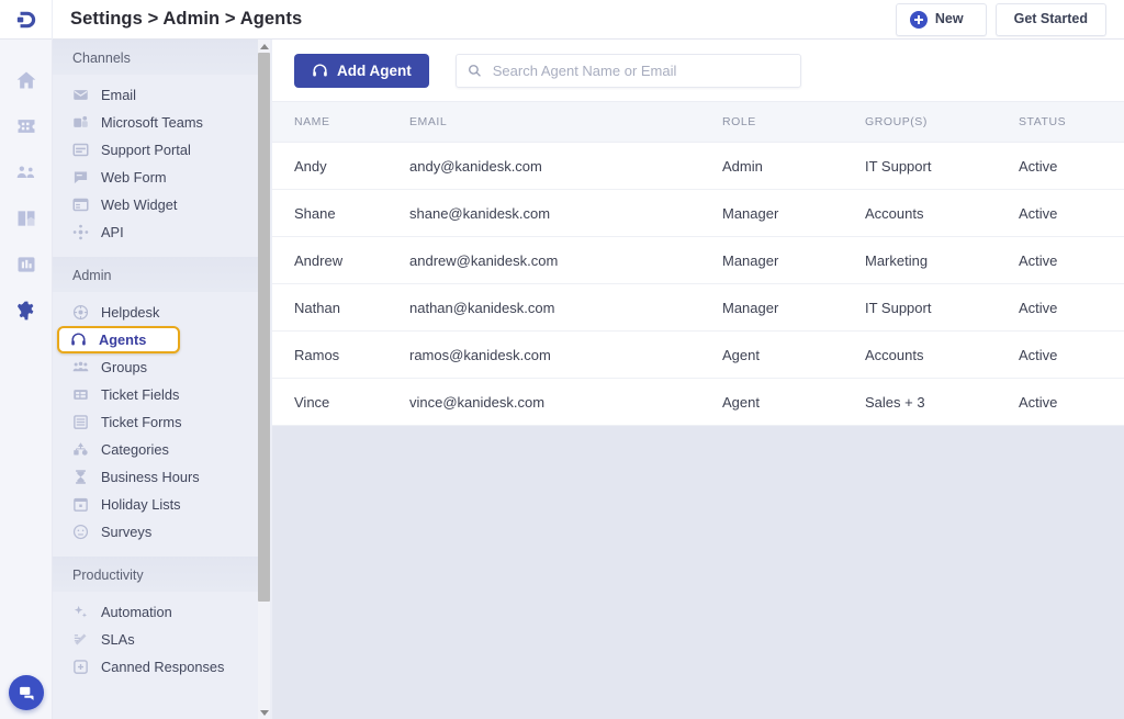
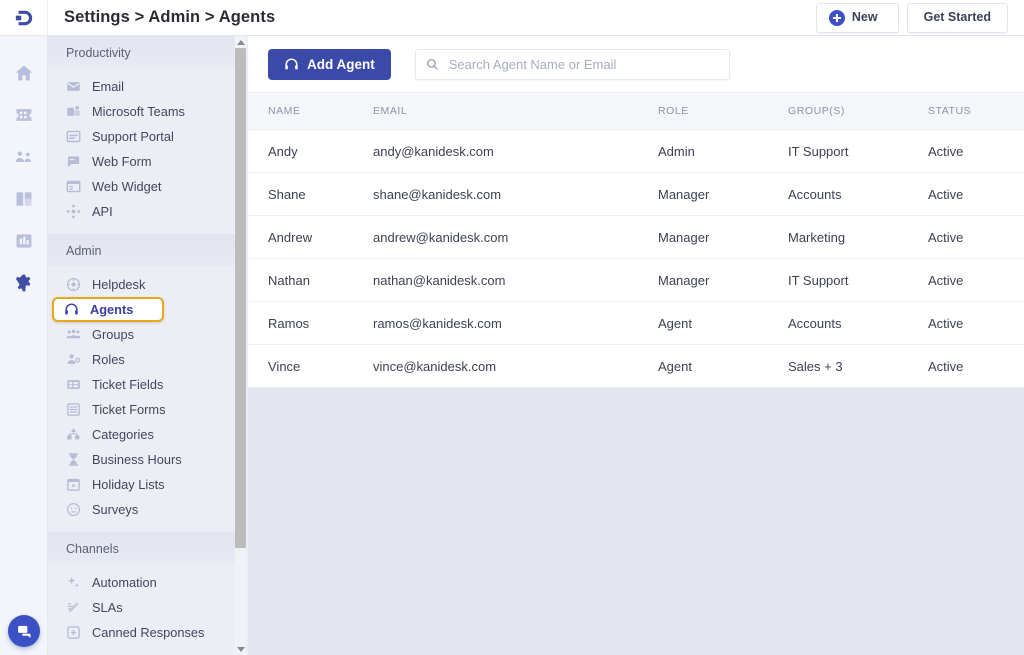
  Settings > Admin > Agents
  New
  Get Started
- Channels
+ Productivity
  Email
  Microsoft Teams
  Support Portal
  Web Form
  Web Widget
  API
  Admin
  Helpdesk
  Agents
  Groups
+ Roles
  Ticket Fields
  Ticket Forms
  Categories
  Business Hours
  Holiday Lists
  Surveys
- Productivity
+ Channels
  Automation
  SLAs
  Canned Responses
  Add Agent
  Search Agent Name or Email
  NAME
  EMAIL
  ROLE
  GROUP(S)
  STATUS
  Andy
  andy@kanidesk.com
  Admin
  IT Support
  Active
  Shane
  shane@kanidesk.com
  Manager
  Accounts
  Active
  Andrew
  andrew@kanidesk.com
  Manager
  Marketing
  Active
  Nathan
  nathan@kanidesk.com
  Manager
  IT Support
  Active
  Ramos
  ramos@kanidesk.com
  Agent
  Accounts
  Active
  Vince
  vince@kanidesk.com
  Agent
  Sales + 3
  Active
